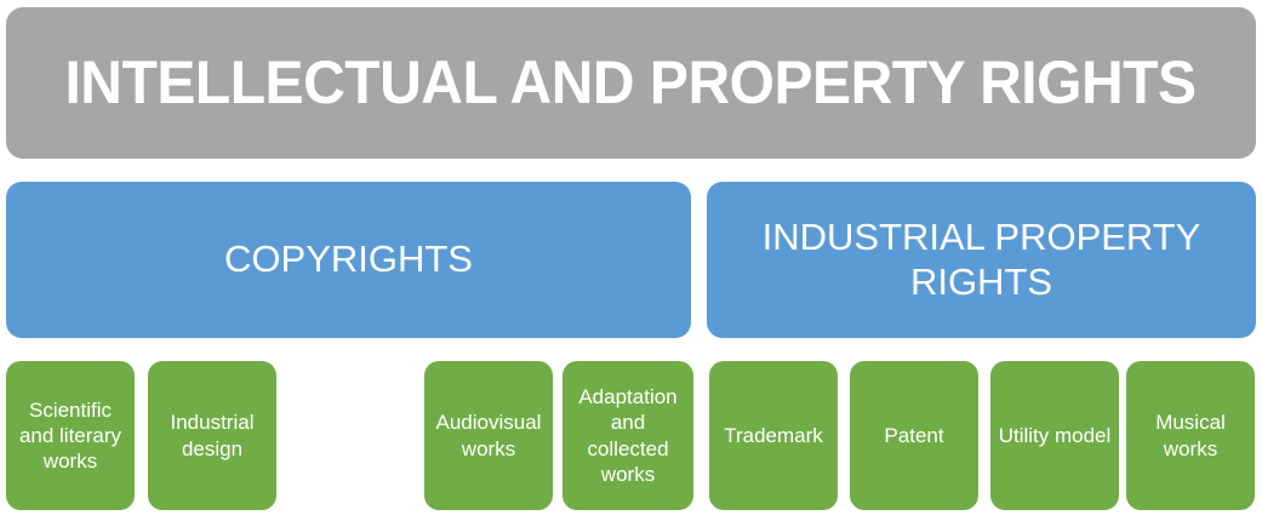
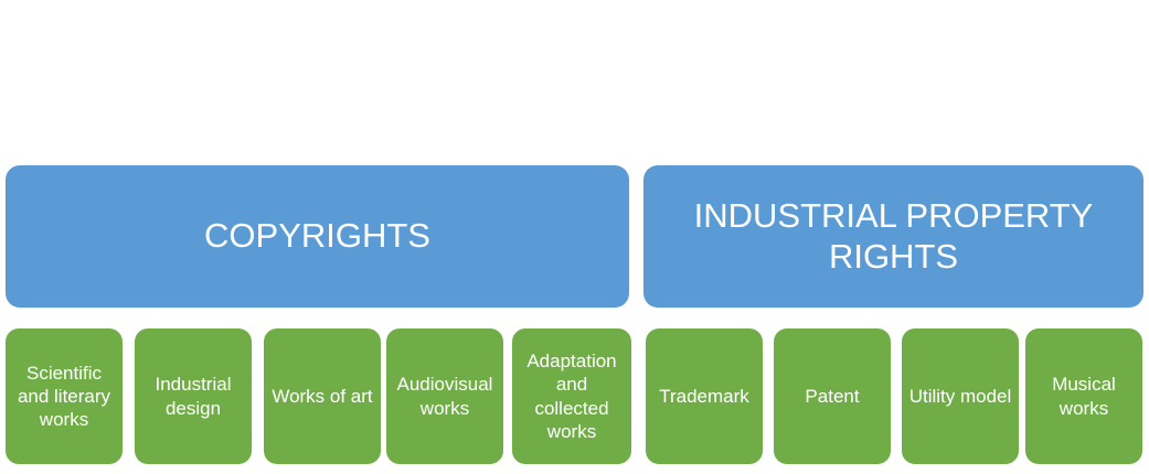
- INTELLECTUAL AND PROPERTY RIGHTS
  COPYRIGHTS
  INDUSTRIAL PROPERTY RIGHTS
  Scientific and literary works
  Industrial design
+ Works of art
  Audiovisual works
  Adaptation and collected works
  Trademark
  Patent
  Utility model
  Musical works
